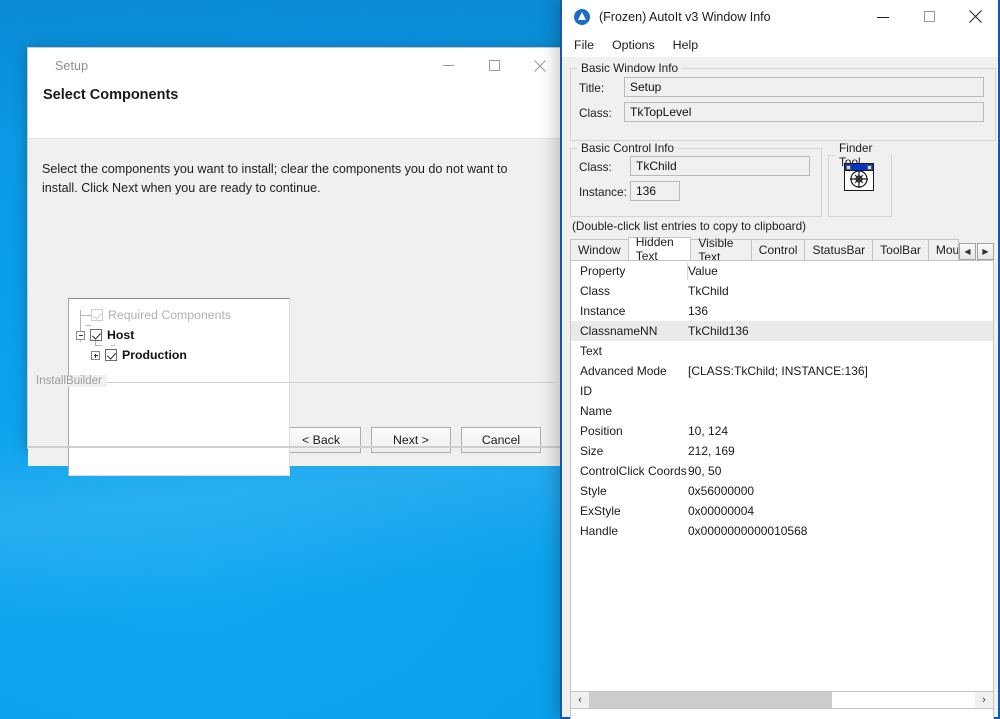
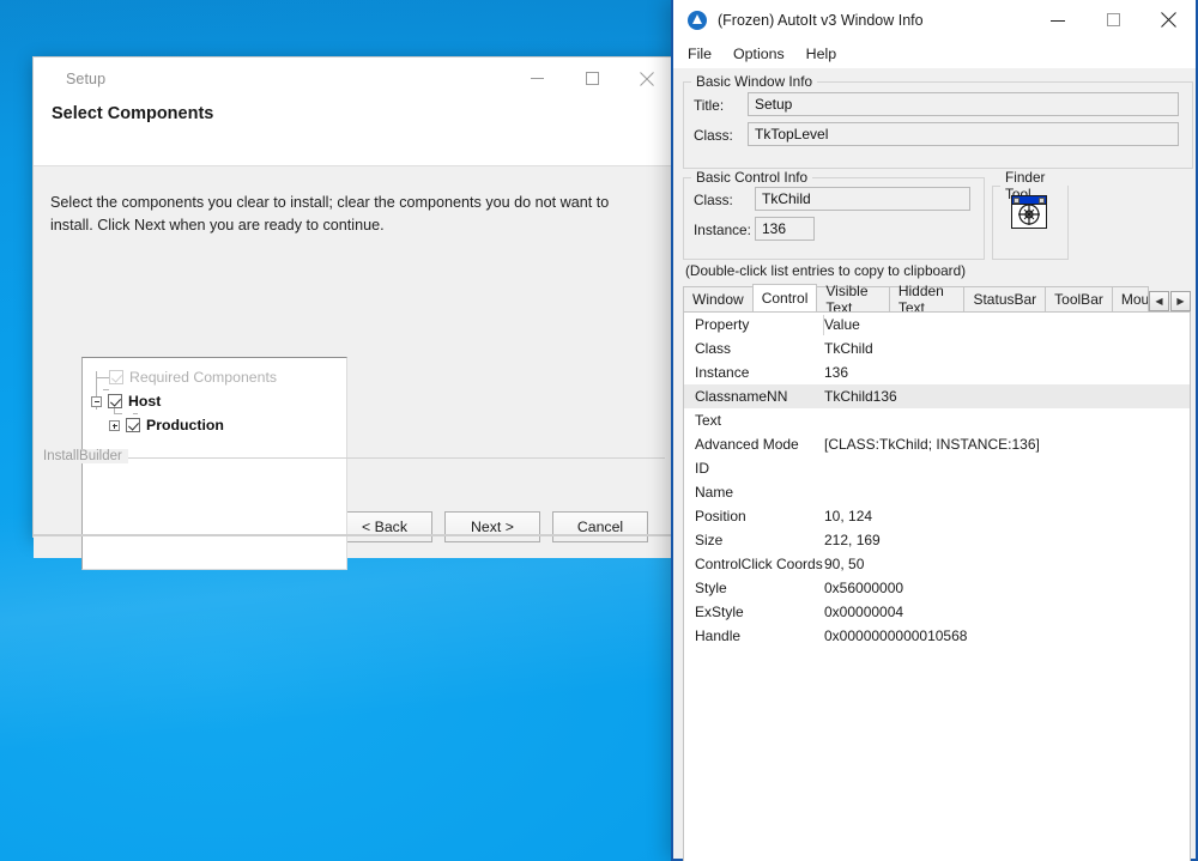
  Setup
  Select Components
- Select the components you want to install; clear the components you do not want to install. Click Next when you are ready to continue.
+ Select the components you clear to install; clear the components you do not want to install. Click Next when you are ready to continue.
  Required Components
  Host
  Production
  InstallBuilder
  < Back
  Next >
  Cancel
  (Frozen) AutoIt v3 Window Info
  File
  Options
  Help
  Basic Window Info
  Title:
  Setup
  Class:
  TkTopLevel
  Basic Control Info
  Class:
  TkChild
  Instance:
  136
  Finder Tool
  (Double-click list entries to copy to clipboard)
  Window
- Hidden Text
+ Control
  Visible Text
- Control
+ Hidden Text
  StatusBar
  ToolBar
  Mou
  ◀
  ▶
  Property
  Value
  Class
  TkChild
  Instance
  136
  ClassnameNN
  TkChild136
  Text
  Advanced Mode
  [CLASS:TkChild; INSTANCE:136]
  ID
  Name
  Position
  10, 124
  Size
  212, 169
  ControlClick Coords
  90, 50
  Style
  0x56000000
  ExStyle
  0x00000004
  Handle
  0x0000000000010568
- ‹
- ›
